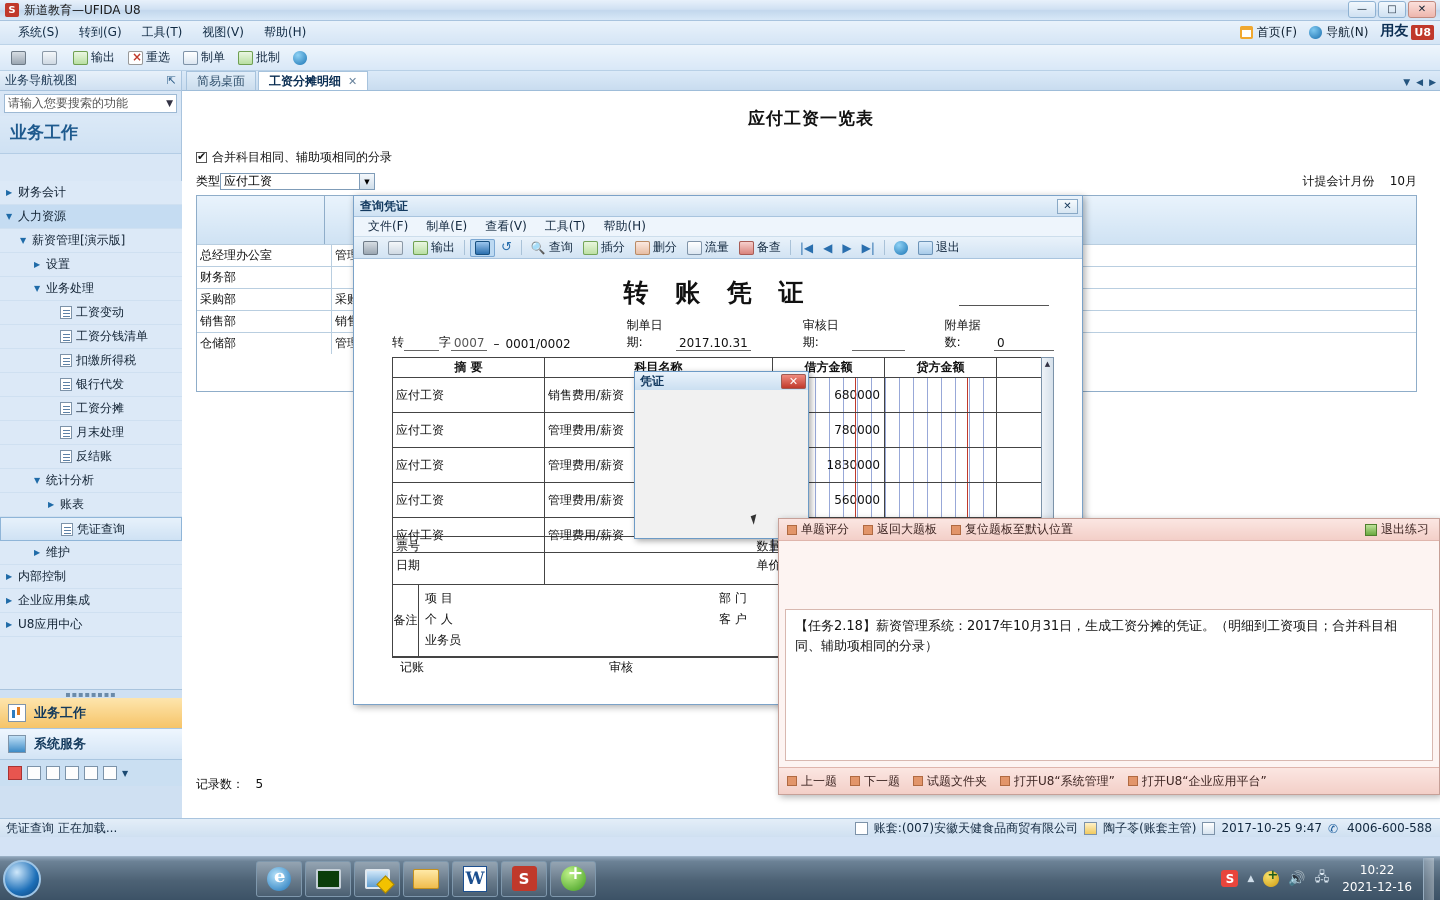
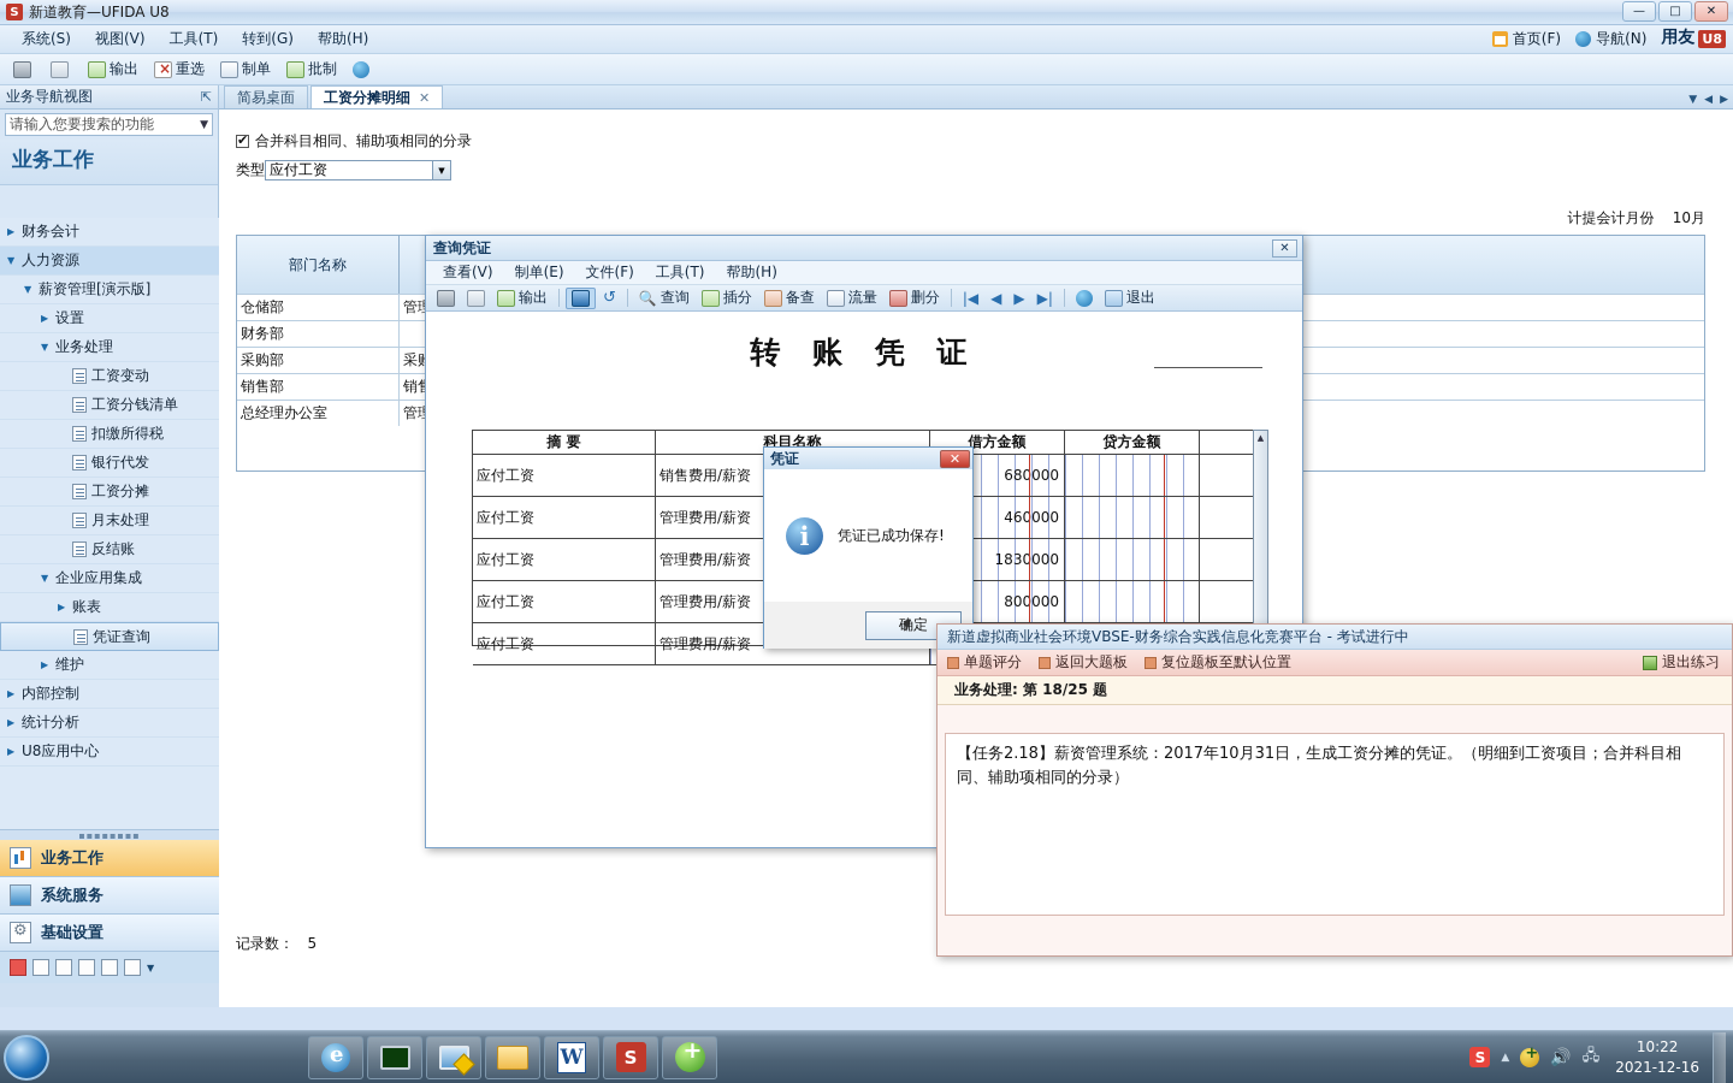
  S
  新道教育—UFIDA U8
  —
  □
  ✕
  系统(S)
- 转到(G)
+ 视图(V)
  工具(T)
- 视图(V)
+ 转到(G)
  帮助(H)
  首页(F)
  导航(N)
  用友
  U8
  输出
  重选
  制单
  批制
  业务导航视图
  ⇱
  请输入您要搜索的功能
  ▼
  业务工作
  财务会计
  人力资源
  薪资管理[演示版]
  设置
  业务处理
  工资变动
  工资分钱清单
  扣缴所得税
  银行代发
  工资分摊
  月末处理
  反结账
- 统计分析
+ 企业应用集成
  账表
  凭证查询
  维护
  内部控制
- 企业应用集成
+ 统计分析
  U8应用中心
  ▪▪▪▪▪▪▪▪
  业务工作
  系统服务
+ 基础设置
  ▼
  简易桌面
  工资分摊明细
  ✕
  ▼
  ◀
  ▶
- 应付工资一览表
  合并科目相同、辅助项相同的分录
  类型
  应付工资
  ▼
  计提会计月份 10月
+ 部门名称
- 总经理办公室
+ 仓储部
  财务部
  采购部
  销售部
- 仓储部
+ 总经理办公室
  记录数： 5
  查询凭证
  ✕
- 文件(F)
+ 查看(V)
  制单(E)
- 查看(V)
+ 文件(F)
  工具(T)
  帮助(H)
  输出
  ↺
  🔍
  查询
  插分
- 删分
+ 备查
  流量
- 备查
+ 删分
  |◀
  ◀
  ▶
  ▶|
  退出
  转 账 凭 证
- 转
- 字
- 0007
- –
- 0001/0002
- 制单日期:
- 2017.10.31
- 审核日期:
- 附单据数:
- 0
  摘 要
  科目名称
  借方金额
  贷方金额
  应付工资
  销售费用/薪资
  680000
  应付工资
  管理费用/薪资
- 780000
+ 460000
  应付工资
  管理费用/薪资
  1830000
  应付工资
  管理费用/薪资
- 560000
+ 800000
  应付工资
  管理费用/薪资
  ▲
- 票号
- 日期
- 数量
- 单价
- 备注
- 项 目
- 部 门
- 个 人
- 客 户
- 业务员
- 记账
- 审核
  凭证
  ✕
+ i
+ 凭证已成功保存!
+ 确定
+ 新道虚拟商业社会环境VBSE-财务综合实践信息化竞赛平台 - 考试进行中
  单题评分
  返回大题板
  复位题板至默认位置
  退出练习
+ 业务处理:
+ 第 18/25 题
  【任务2.18】薪资管理系统：2017年10月31日，生成工资分摊的凭证。（明细到工资项目；合并科目相同、辅助项相同的分录）
- 上一题
- 下一题
- 试题文件夹
- 打开U8“系统管理”
- 打开U8“企业应用平台”
- 凭证查询 正在加载...
- 账套:(007)安徽天健食品商贸有限公司
- 陶子苓(账套主管)
- 2017-10-25 9:47
- ✆
- 4006-600-588
  W
  S
  S
  ▲
  🔊
  🖧
  10:22
  2021-12-16
